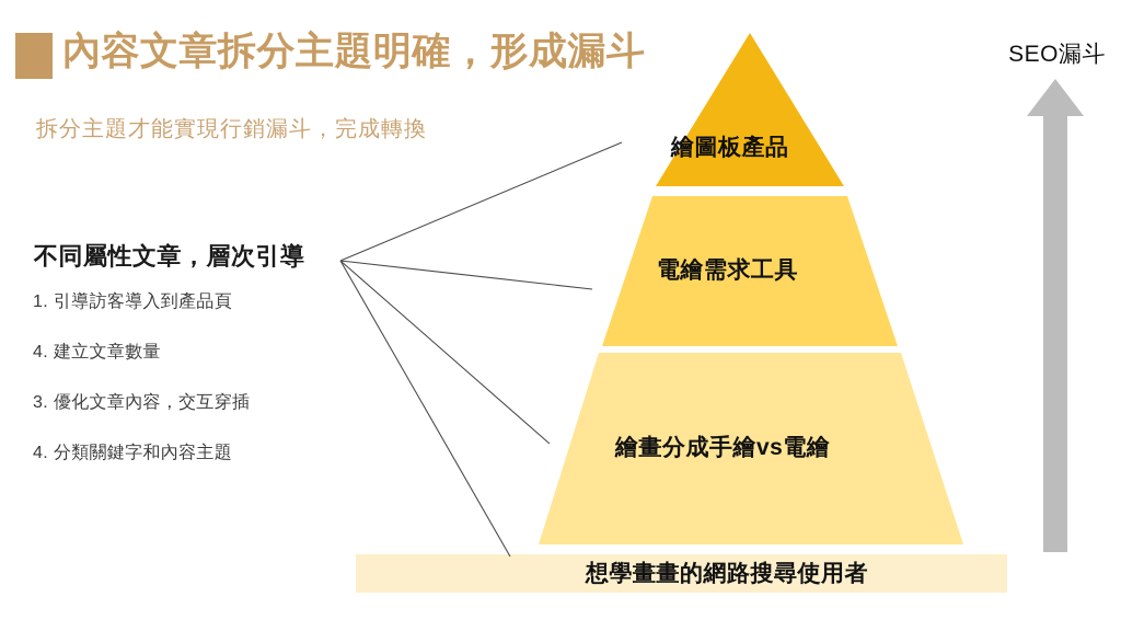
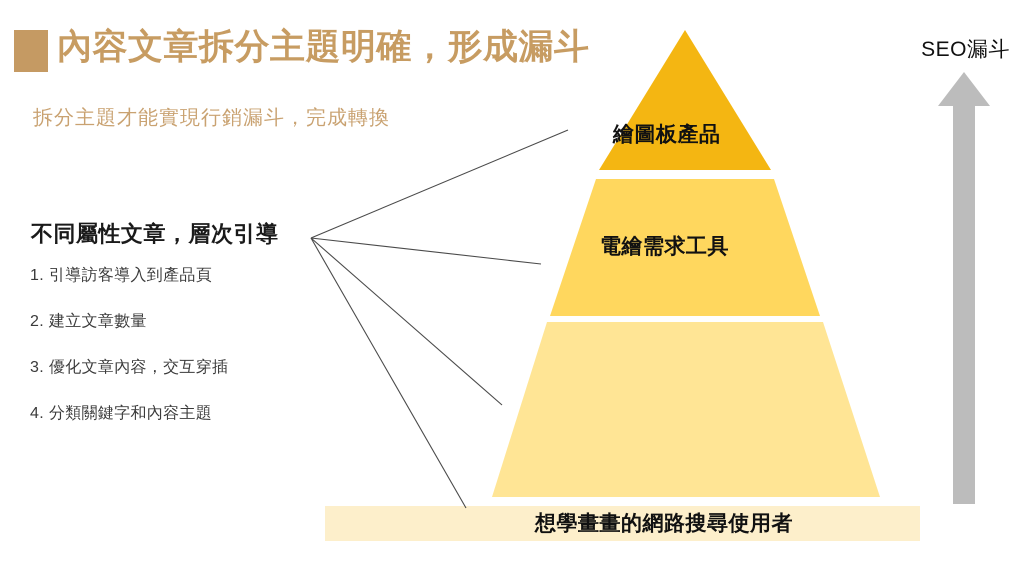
  內容文章拆分主題明確，形成漏斗
  拆分主題才能實現行銷漏斗，完成轉換
  不同屬性文章，層次引導
  1. 引導訪客導入到產品頁
- 4. 建立文章數量
+ 2. 建立文章數量
  3. 優化文章內容，交互穿插
  4. 分類關鍵字和內容主題
  SEO漏斗
  繪圖板產品
  電繪需求工具
- 繪畫分成手繪vs電繪
  想學畫畫的網路搜尋使用者
